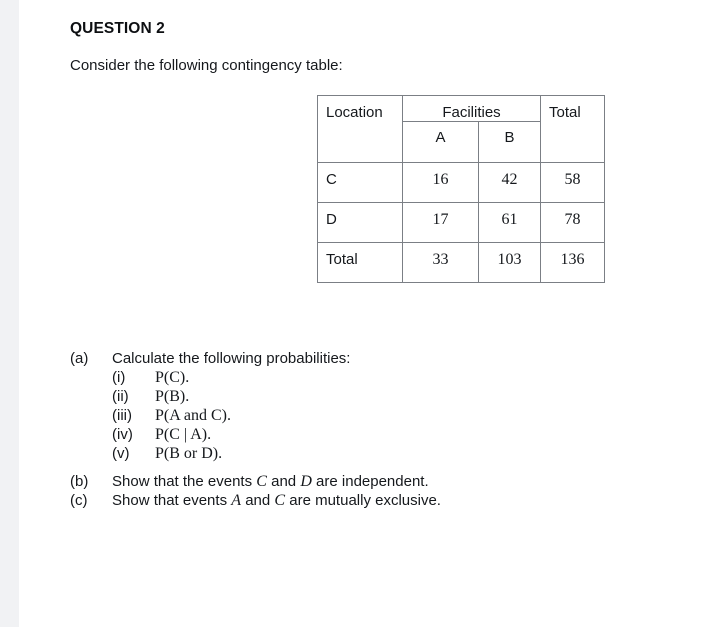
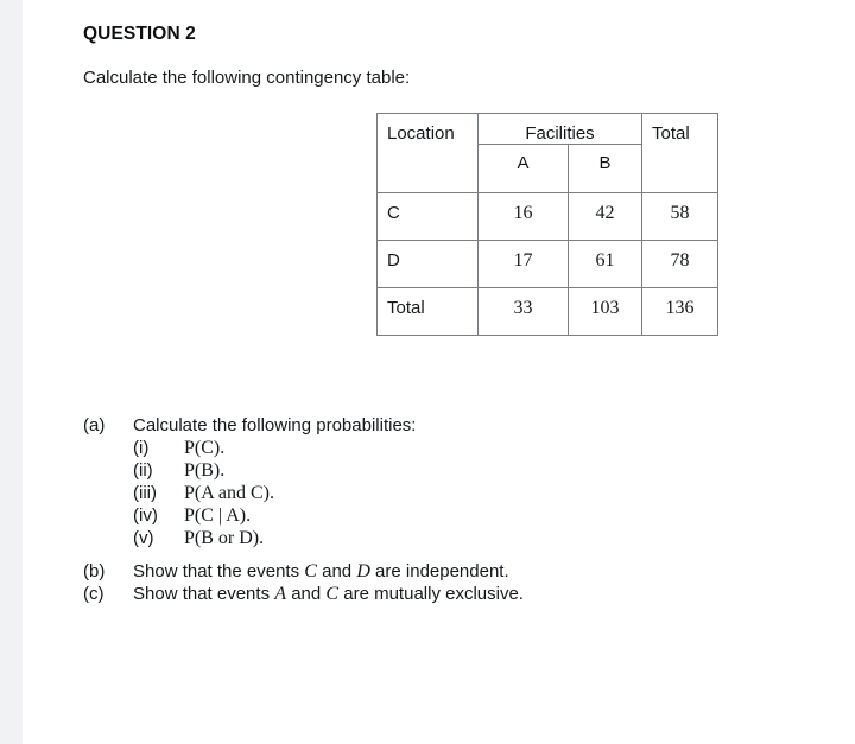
  QUESTION 2
- Consider the following contingency table:
+ Calculate the following contingency table:
  Location	Facilities	Total
  A	B
  C	16	42	58
  D	17	61	78
  Total	33	103	136
  (a)
  Calculate the following probabilities:
  (i)
  P(C).
  (ii)
  P(B).
  (iii)
  P(A and C).
  (iv)
  P(C | A).
  (v)
  P(B or D).
  (b)
  Show that the events C and D are independent.
  (c)
  Show that events A and C are mutually exclusive.
